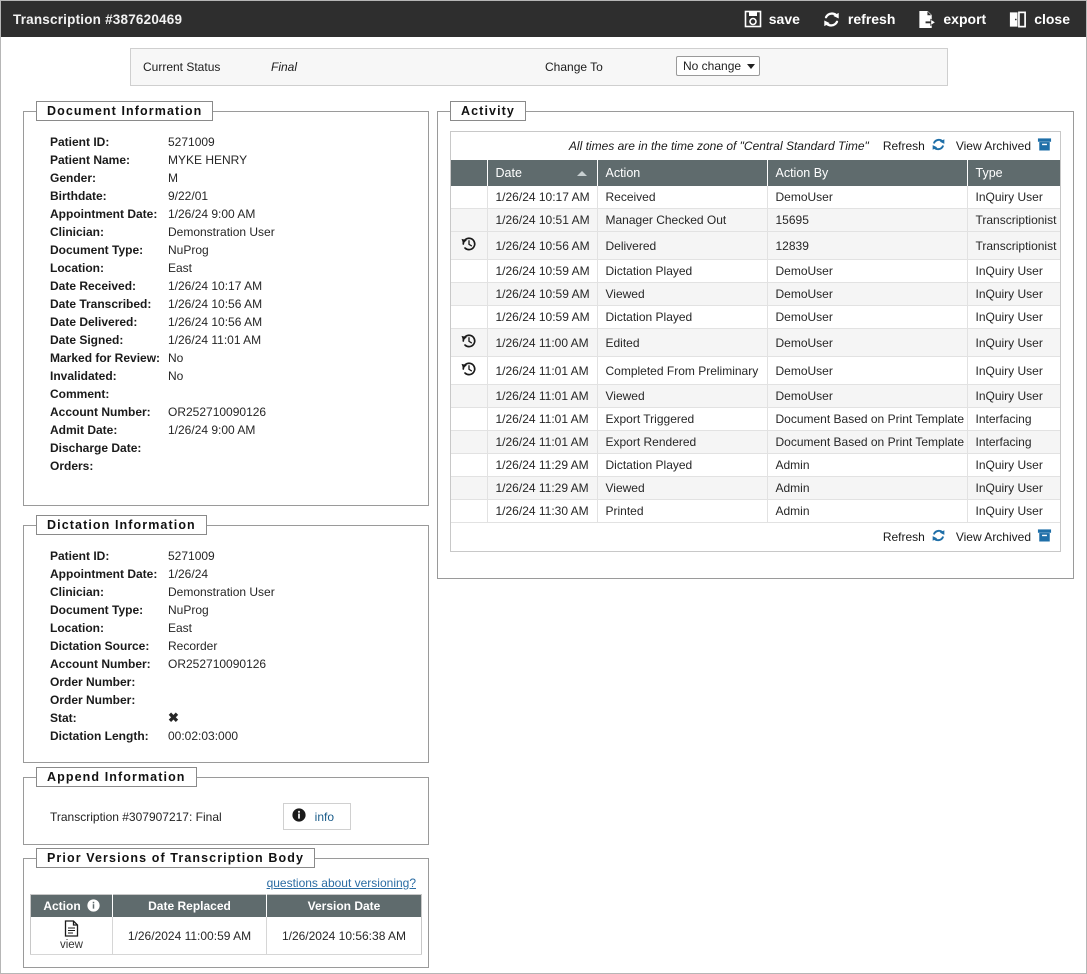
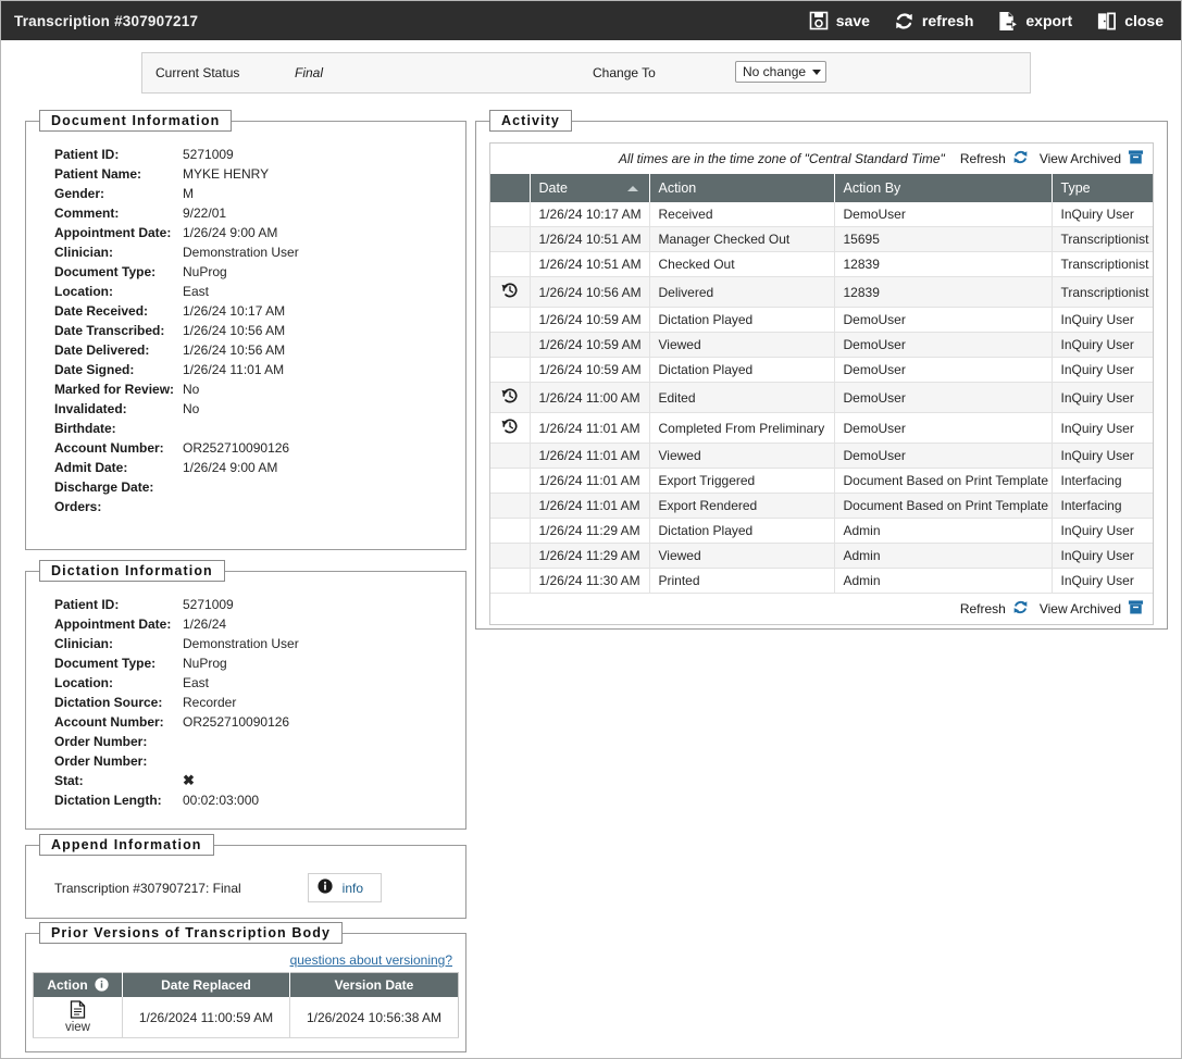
- Transcription #387620469
+ Transcription #307907217
  save
  refresh
  export
  close
  Current Status
  Final
  Change To
  No change
  Document Information
  Patient ID:
  5271009
  Patient Name:
  MYKE HENRY
  Gender:
  M
- Birthdate:
+ Comment:
  9/22/01
  Appointment Date:
  1/26/24 9:00 AM
  Clinician:
  Demonstration User
  Document Type:
  NuProg
  Location:
  East
  Date Received:
  1/26/24 10:17 AM
  Date Transcribed:
  1/26/24 10:56 AM
  Date Delivered:
  1/26/24 10:56 AM
  Date Signed:
  1/26/24 11:01 AM
  Marked for Review:
  No
  Invalidated:
  No
- Comment:
+ Birthdate:
  Account Number:
  OR252710090126
  Admit Date:
  1/26/24 9:00 AM
  Discharge Date:
  Orders:
  Dictation Information
  Patient ID:
  5271009
  Appointment Date:
  1/26/24
  Clinician:
  Demonstration User
  Document Type:
  NuProg
  Location:
  East
  Dictation Source:
  Recorder
  Account Number:
  OR252710090126
  Order Number:
  Order Number:
  Stat:
  ✖
  Dictation Length:
  00:02:03:000
  Append Information
  Transcription #307907217: Final
  info
  Prior Versions of Transcription Body
  questions about versioning?
  Action	Date Replaced	Version Date
  view	1/26/2024 11:00:59 AM	1/26/2024 10:56:38 AM
  Activity
  All times are in the time zone of "Central Standard Time"
  Refresh
  View Archived
  	Date	Action	Action By	Type
  	1/26/24 10:17 AM	Received	DemoUser	InQuiry User
  	1/26/24 10:51 AM	Manager Checked Out	15695	Transcriptionist
+ 	1/26/24 10:51 AM	Checked Out	12839	Transcriptionist
  	1/26/24 10:56 AM	Delivered	12839	Transcriptionist
  	1/26/24 10:59 AM	Dictation Played	DemoUser	InQuiry User
  	1/26/24 10:59 AM	Viewed	DemoUser	InQuiry User
  	1/26/24 10:59 AM	Dictation Played	DemoUser	InQuiry User
  	1/26/24 11:00 AM	Edited	DemoUser	InQuiry User
  	1/26/24 11:01 AM	Completed From Preliminary	DemoUser	InQuiry User
  	1/26/24 11:01 AM	Viewed	DemoUser	InQuiry User
  	1/26/24 11:01 AM	Export Triggered	Document Based on Print Template	Interfacing
  	1/26/24 11:01 AM	Export Rendered	Document Based on Print Template	Interfacing
  	1/26/24 11:29 AM	Dictation Played	Admin	InQuiry User
  	1/26/24 11:29 AM	Viewed	Admin	InQuiry User
  	1/26/24 11:30 AM	Printed	Admin	InQuiry User
  Refresh
  View Archived
